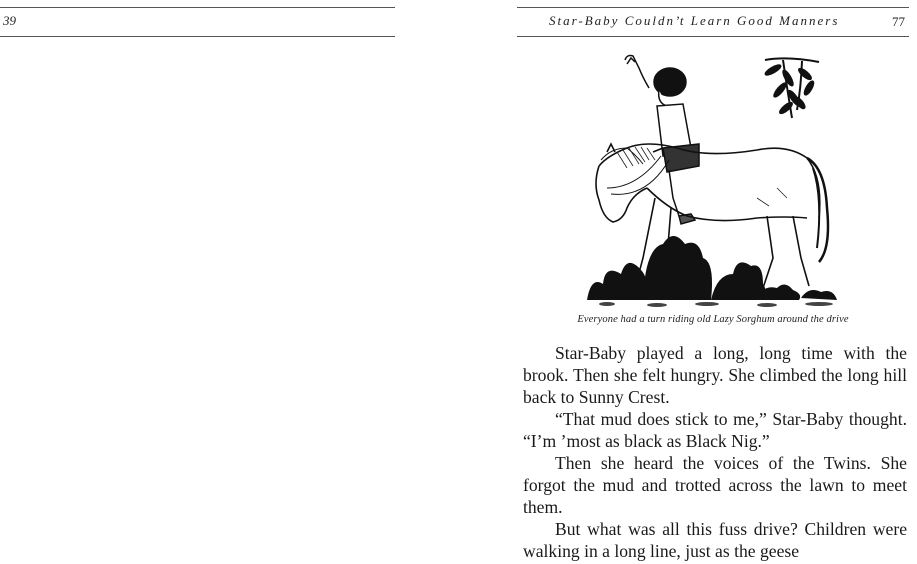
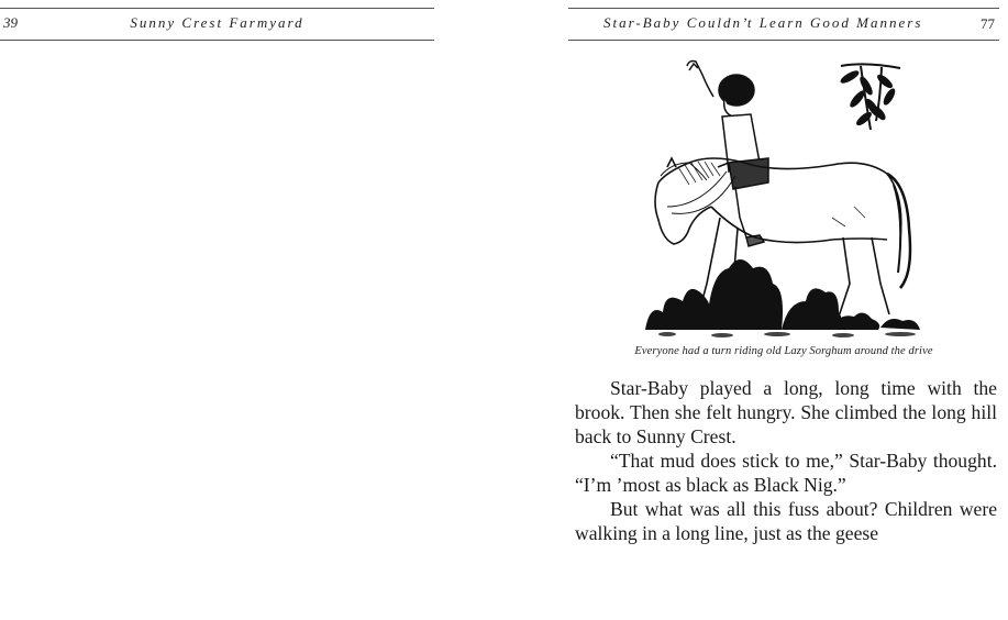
  39
+ Sunny Crest Farmyard
  Star-Baby Couldn’t Learn Good Manners
  77
  Everyone had a turn riding old Lazy Sorghum around the drive
  Star-Baby played a long, long time with the brook. Then she felt hungry. She climbed the long hill back to Sunny Crest.
  “That mud does stick to me,” Star-Baby thought. “I’m ’most as black as Black Nig.”
- Then she heard the voices of the Twins. She forgot the mud and trotted across the lawn to meet them.
- But what was all this fuss drive? Children were walking in a long line, just as the geese
+ But what was all this fuss about? Children were walking in a long line, just as the geese
